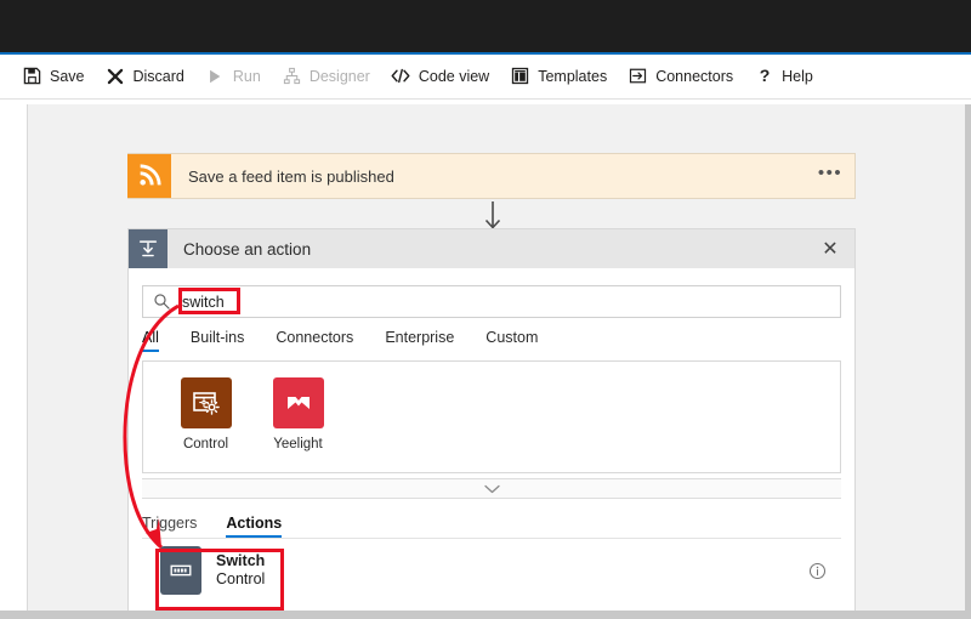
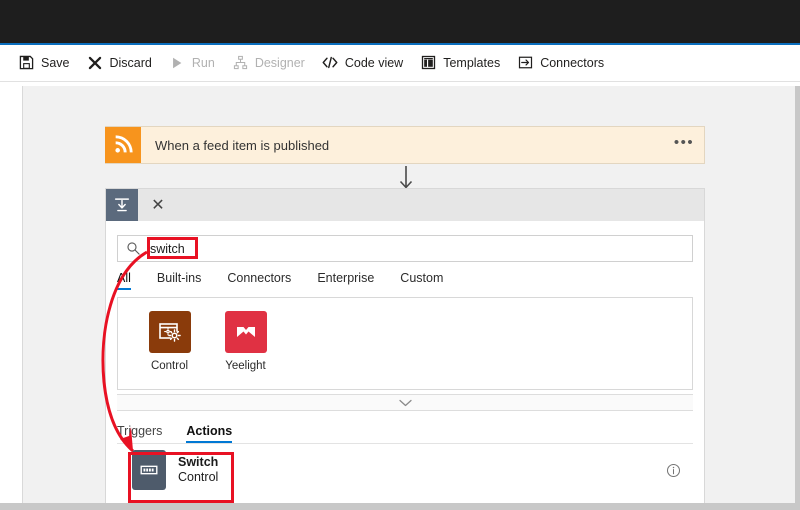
  Save
  Discard
  Run
  Designer
  Code view
  Templates
  Connectors
- ?
- Help
- Save a feed item is published
+ When a feed item is published
  •••
- Choose an action
  ✕
  switch
  Built-ins
  Connectors
  Enterprise
  Custom
  Control
  Yeelight
  Triggers
  Actions
  Switch
  Control
